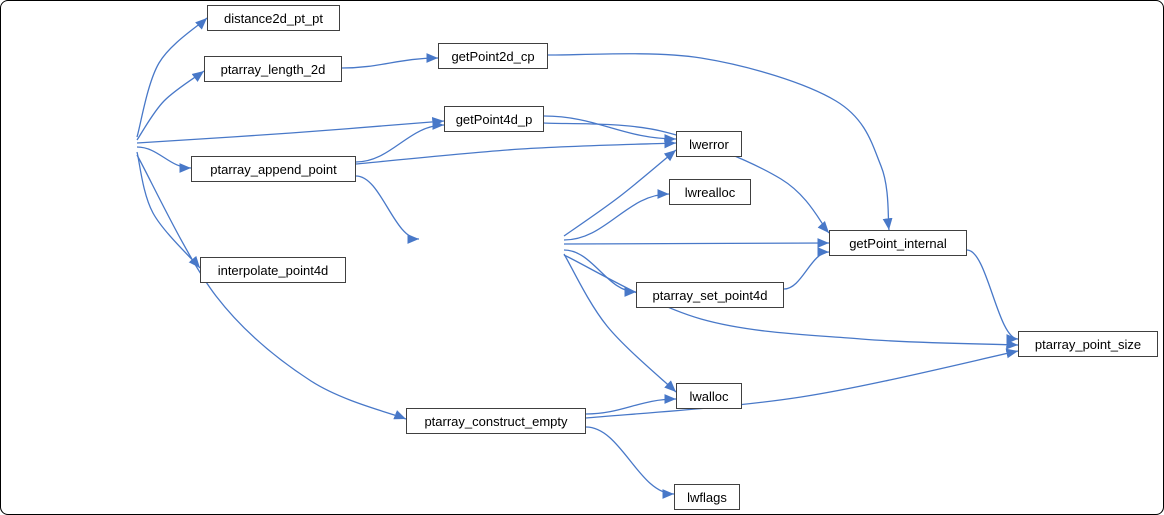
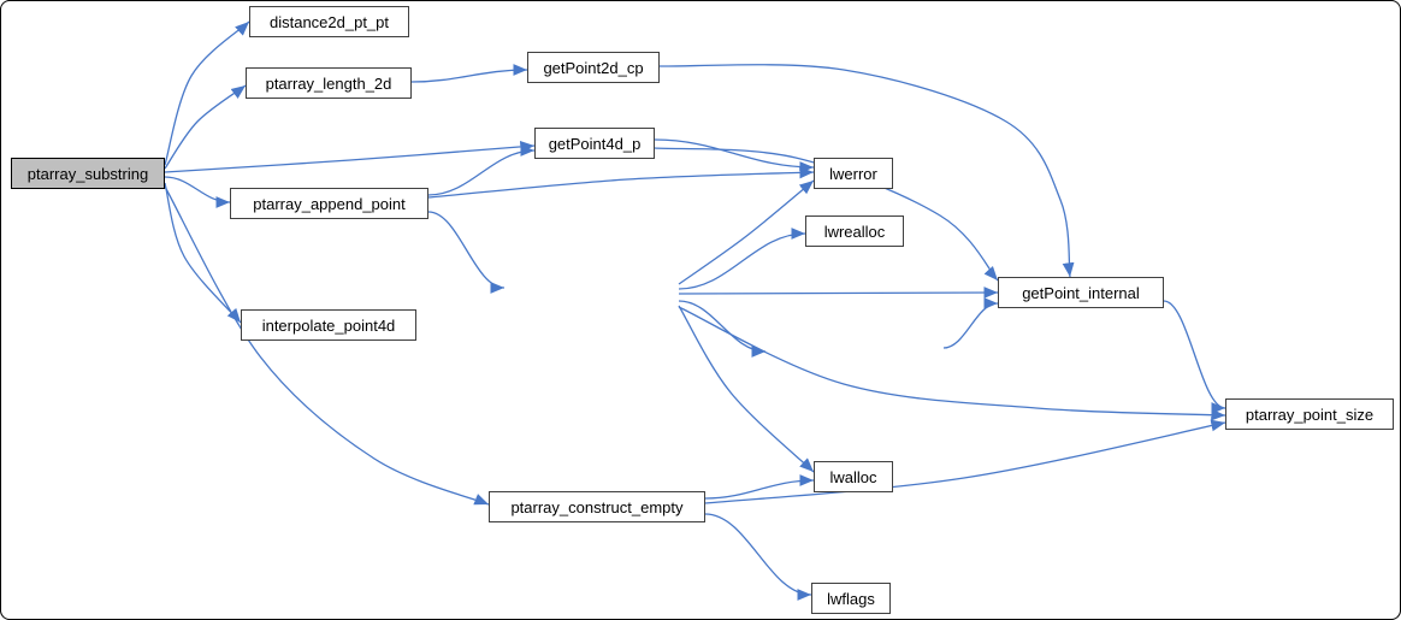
+ ptarray_substring
  distance2d_pt_pt
  ptarray_length_2d
  getPoint2d_cp
  getPoint4d_p
  ptarray_append_point
  lwerror
  lwrealloc
  getPoint_internal
- ptarray_set_point4d
  interpolate_point4d
  ptarray_point_size
  lwalloc
  ptarray_construct_empty
  lwflags
